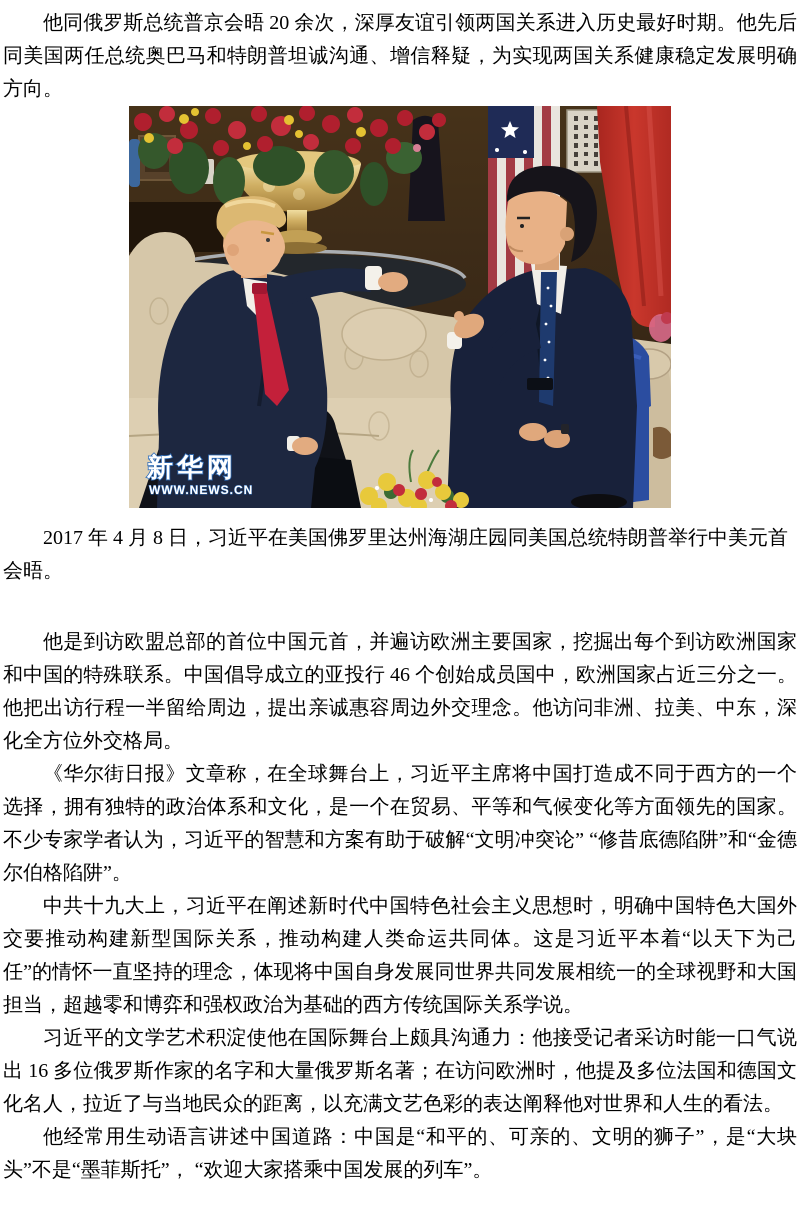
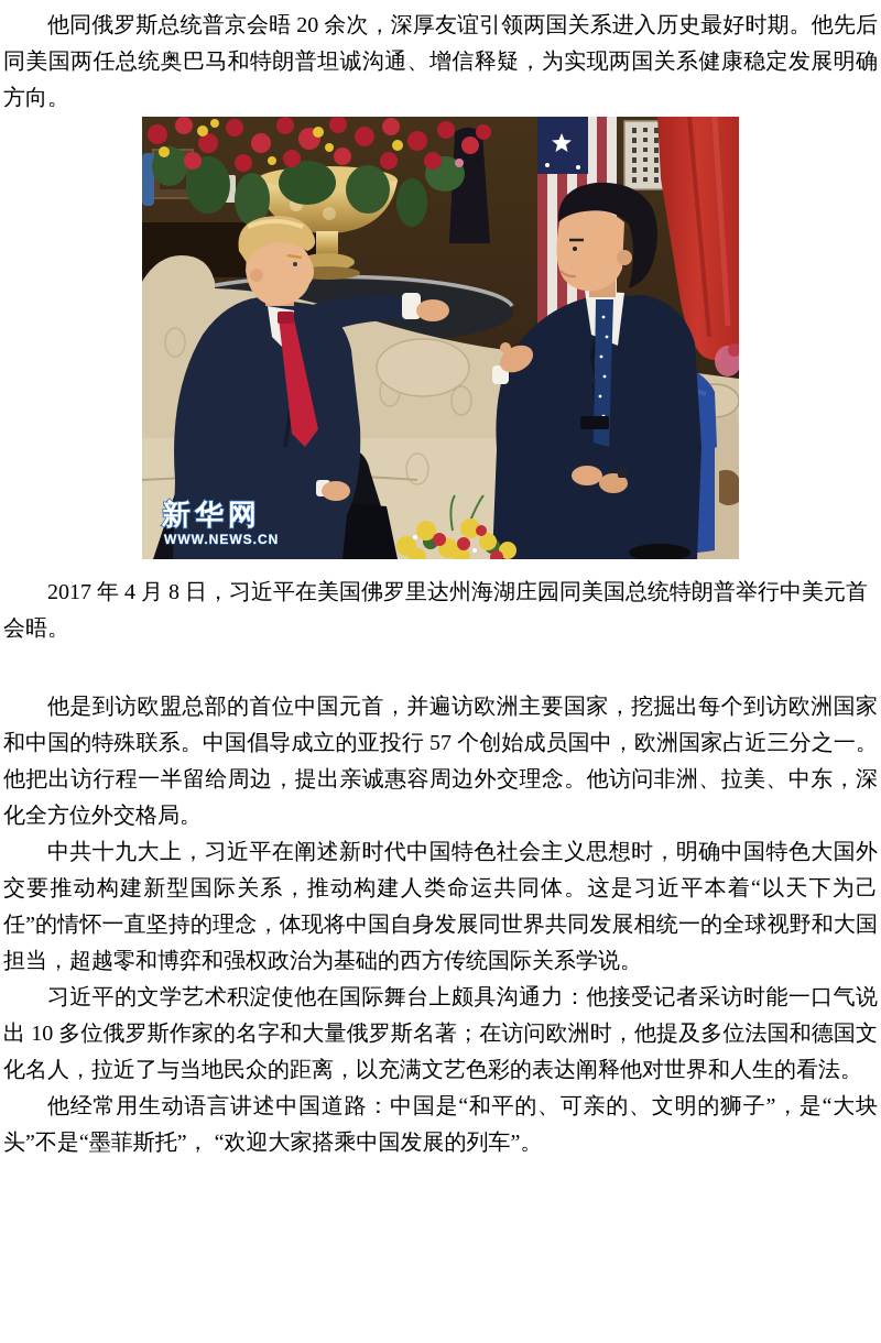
  他同俄罗斯总统普京会晤 20 余次，深厚友谊引领两国关系进入历史最好时期。他先后同美国两任总统奥巴马和特朗普坦诚沟通、增信释疑，为实现两国关系健康稳定发展明确方向。
  新华网
  WWW.NEWS.CN
  2017 年 4 月 8 日，习近平在美国佛罗里达州海湖庄园同美国总统特朗普举行中美元首会晤。
- 他是到访欧盟总部的首位中国元首，并遍访欧洲主要国家，挖掘出每个到访欧洲国家和中国的特殊联系。中国倡导成立的亚投行 46 个创始成员国中，欧洲国家占近三分之一。他把出访行程一半留给周边，提出亲诚惠容周边外交理念。他访问非洲、拉美、中东，深化全方位外交格局。
+ 他是到访欧盟总部的首位中国元首，并遍访欧洲主要国家，挖掘出每个到访欧洲国家和中国的特殊联系。中国倡导成立的亚投行 57 个创始成员国中，欧洲国家占近三分之一。他把出访行程一半留给周边，提出亲诚惠容周边外交理念。他访问非洲、拉美、中东，深化全方位外交格局。
- 《华尔街日报》文章称，在全球舞台上，习近平主席将中国打造成不同于西方的一个选择，拥有独特的政治体系和文化，是一个在贸易、平等和气候变化等方面领先的国家。不少专家学者认为，习近平的智慧和方案有助于破解“文明冲突论” “修昔底德陷阱”和“金德尔伯格陷阱”。
  中共十九大上，习近平在阐述新时代中国特色社会主义思想时，明确中国特色大国外交要推动构建新型国际关系，推动构建人类命运共同体。这是习近平本着“以天下为己任”的情怀一直坚持的理念，体现将中国自身发展同世界共同发展相统一的全球视野和大国担当，超越零和博弈和强权政治为基础的西方传统国际关系学说。
- 习近平的文学艺术积淀使他在国际舞台上颇具沟通力：他接受记者采访时能一口气说出 16 多位俄罗斯作家的名字和大量俄罗斯名著；在访问欧洲时，他提及多位法国和德国文化名人，拉近了与当地民众的距离，以充满文艺色彩的表达阐释他对世界和人生的看法。
+ 习近平的文学艺术积淀使他在国际舞台上颇具沟通力：他接受记者采访时能一口气说出 10 多位俄罗斯作家的名字和大量俄罗斯名著；在访问欧洲时，他提及多位法国和德国文化名人，拉近了与当地民众的距离，以充满文艺色彩的表达阐释他对世界和人生的看法。
  他经常用生动语言讲述中国道路：中国是“和平的、可亲的、文明的狮子”，是“大块头”不是“墨菲斯托”， “欢迎大家搭乘中国发展的列车”。
